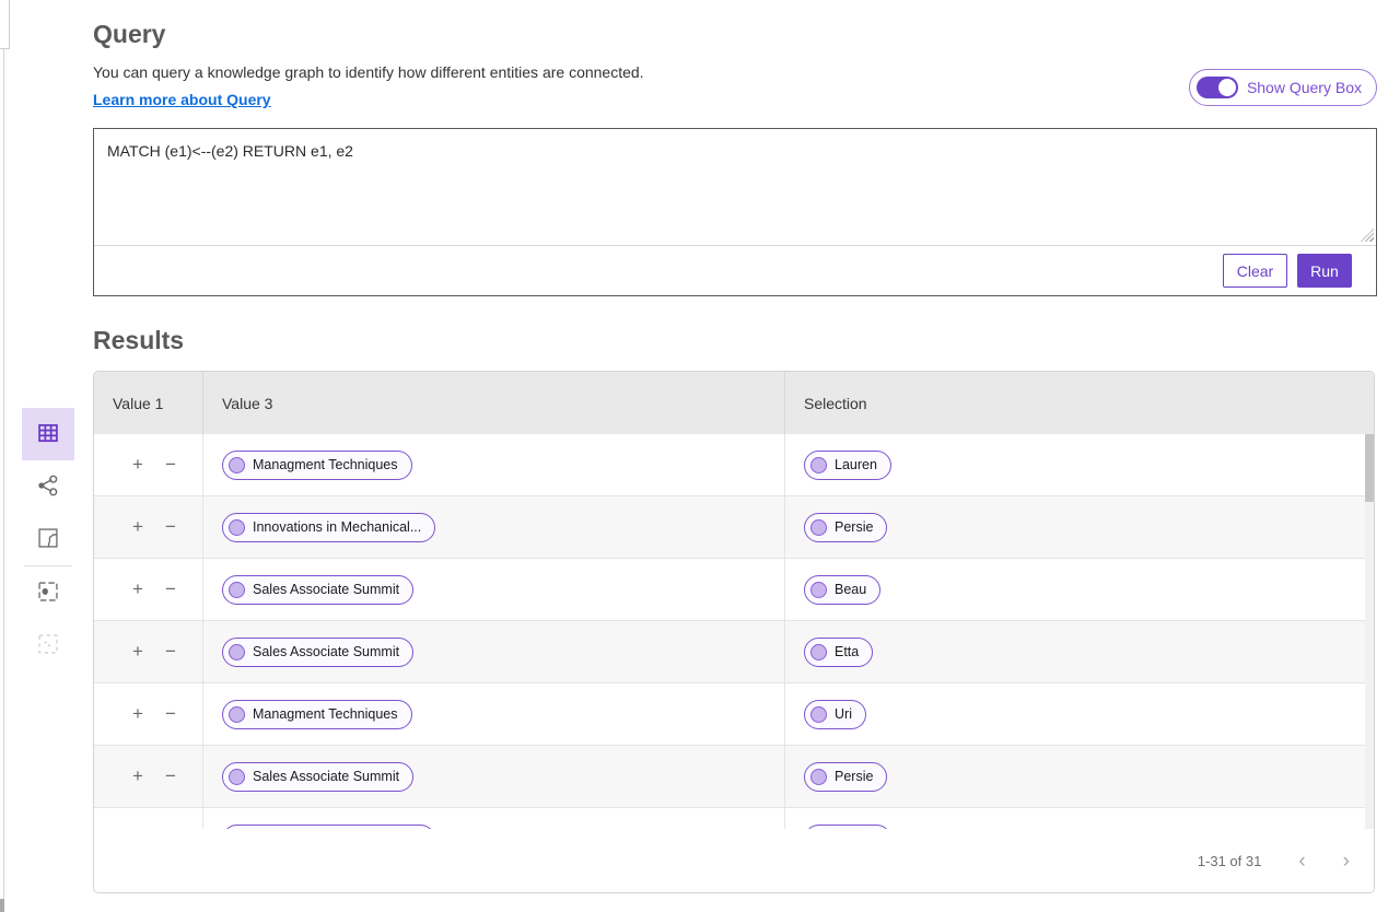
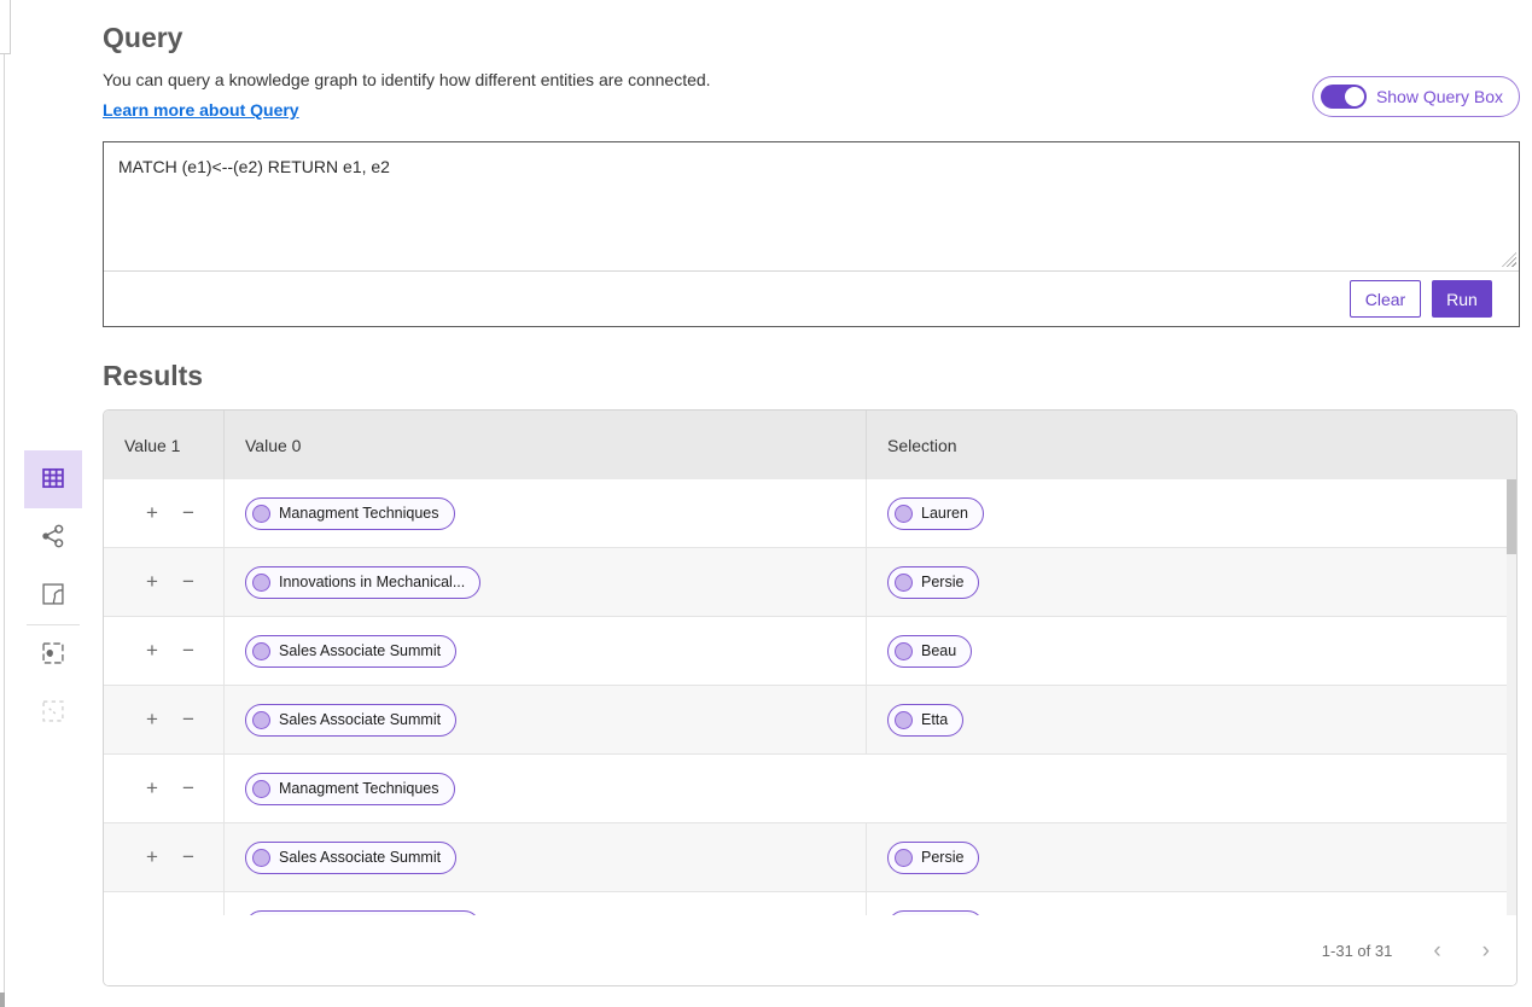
  Query
  You can query a knowledge graph to identify how different entities are connected.
  Learn more about Query
  Show Query Box
  MATCH (e1)<--(e2) RETURN e1, e2
  Clear
  Run
  Results
  Value 1
- Value 3
+ Value 0
  Selection
  +
  −
  Managment Techniques
  Lauren
  +
  −
  Innovations in Mechanical...
  Persie
  +
  −
  Sales Associate Summit
  Beau
  +
  −
  Sales Associate Summit
  Etta
  +
  −
  Managment Techniques
- Uri
  +
  −
  Sales Associate Summit
  Persie
  1-31 of 31
  ‹
  ›
